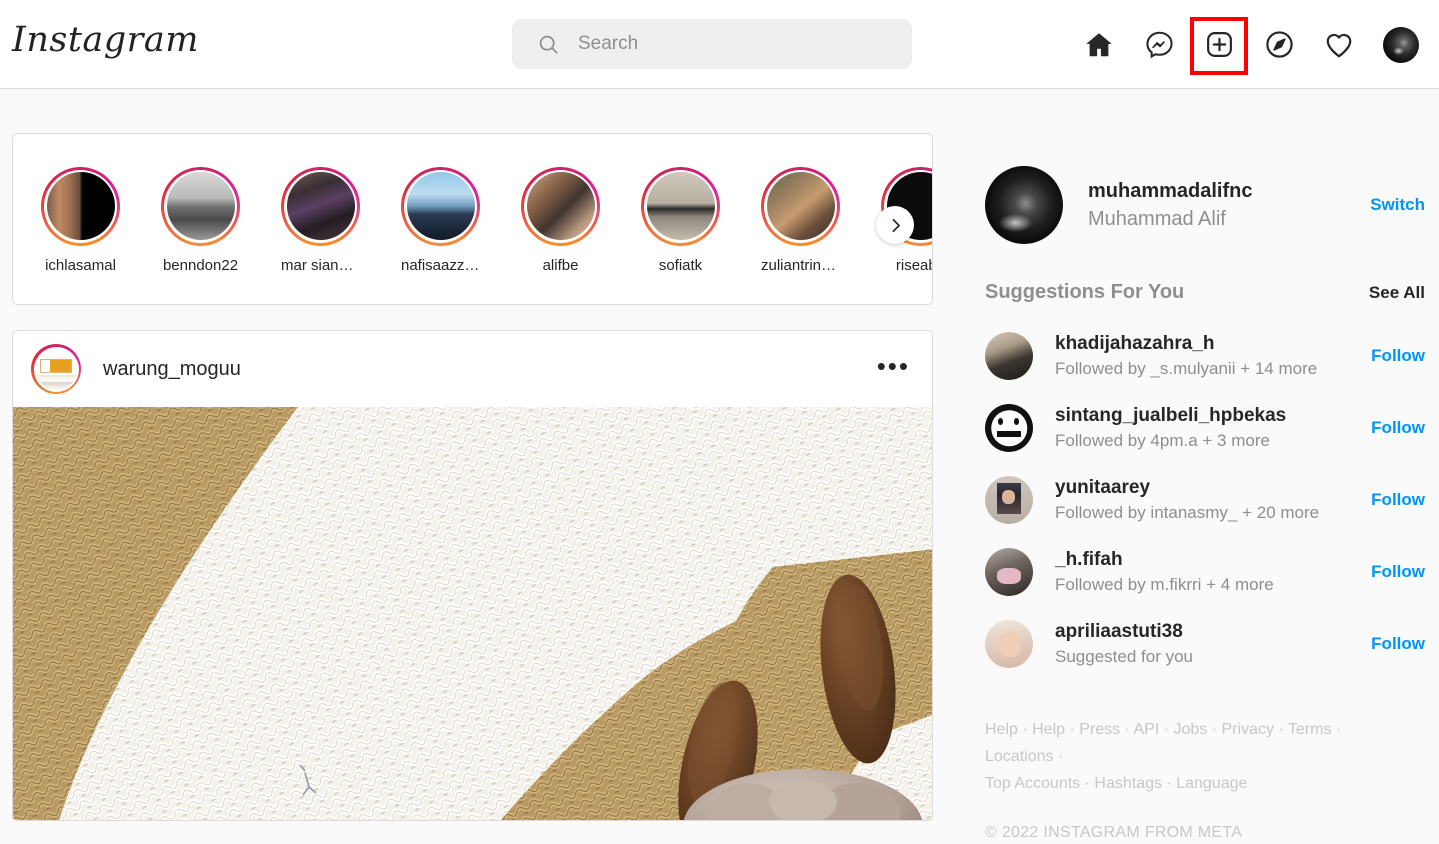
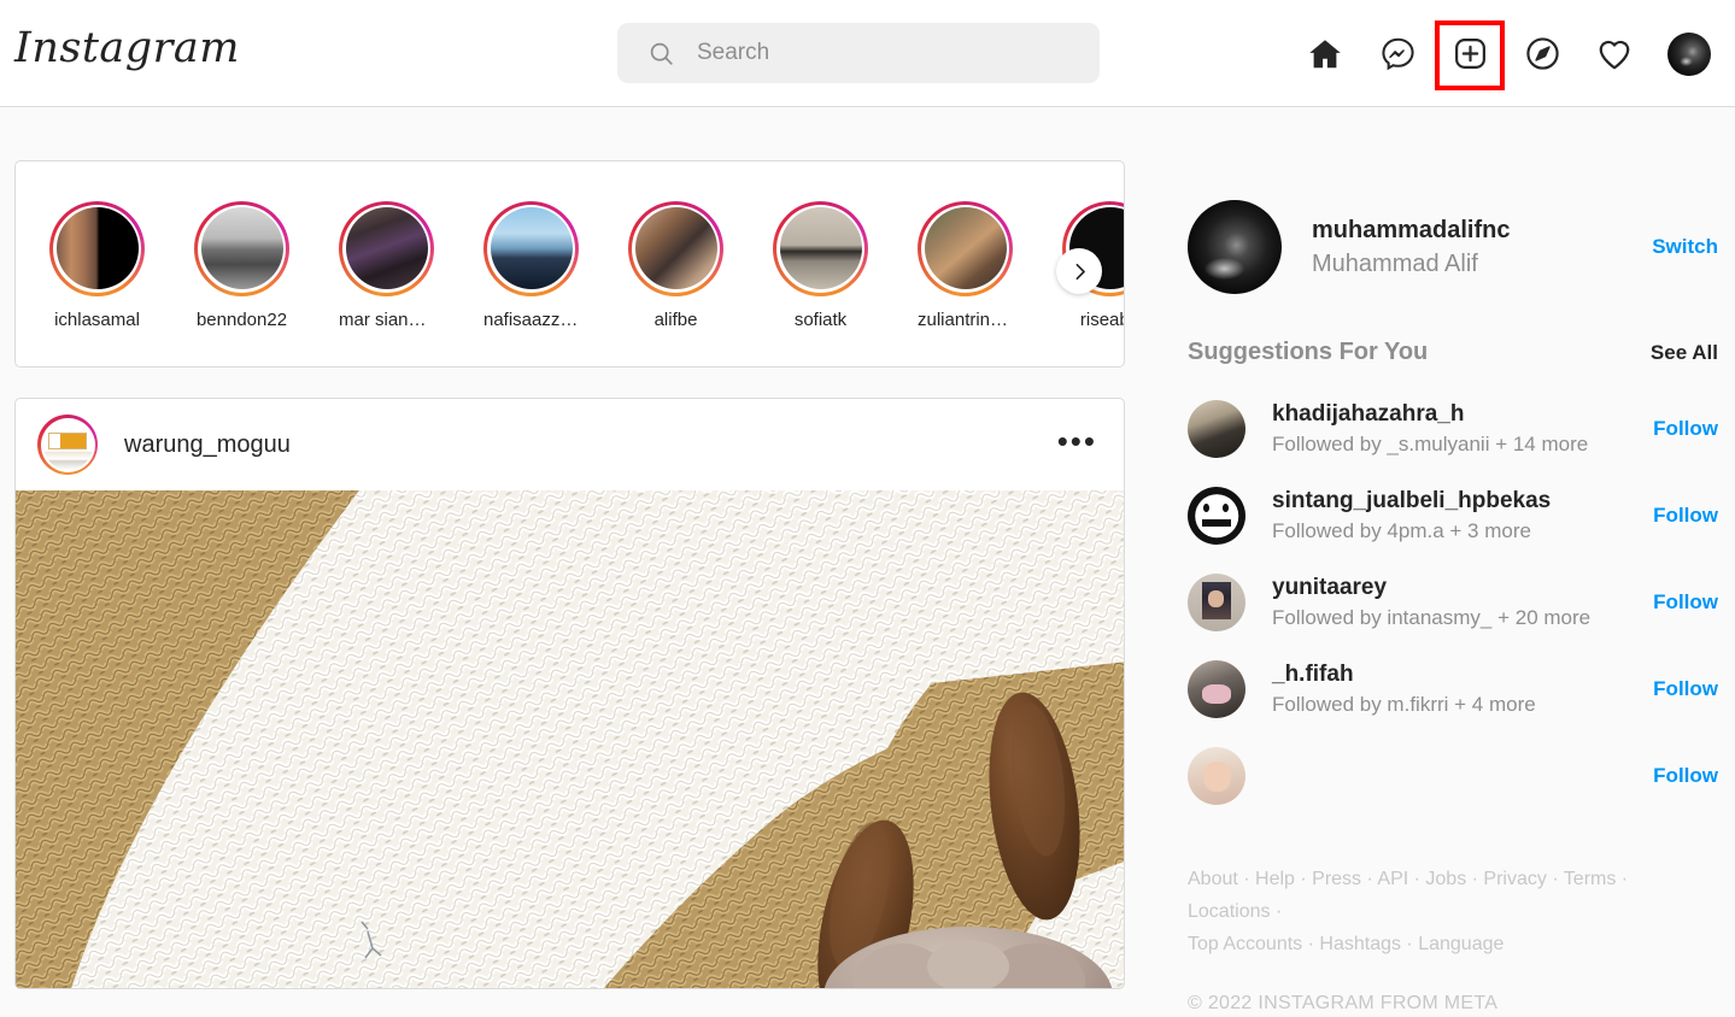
  Instagram
  Search
  ichlasamal
  benndon22
  mar siana23
  nafisaazzan
  alifbe
  sofiatk
  zuliantrinur..
  risea
  warung_moguu
  •••
  muhammadalifnc
  Muhammad Alif
  Switch
  Suggestions For You
  See All
  khadijahazahra_h
  Followed by _s.mulyanii + 14 more
  Follow
  sintang_jualbeli_hpbekas
  Followed by 4pm.a + 3 more
  Follow
  yunitaarey
  Followed by intanasmy_ + 20 more
  Follow
  _h.fifah
  Followed by m.fikrri + 4 more
  Follow
- apriliaastuti38
- Suggested for you
  Follow
- Help · Help · Press · API · Jobs · Privacy · Terms · Locations ·
+ About · Help · Press · API · Jobs · Privacy · Terms · Locations ·
  Top Accounts · Hashtags · Language
  © 2022 INSTAGRAM FROM META
